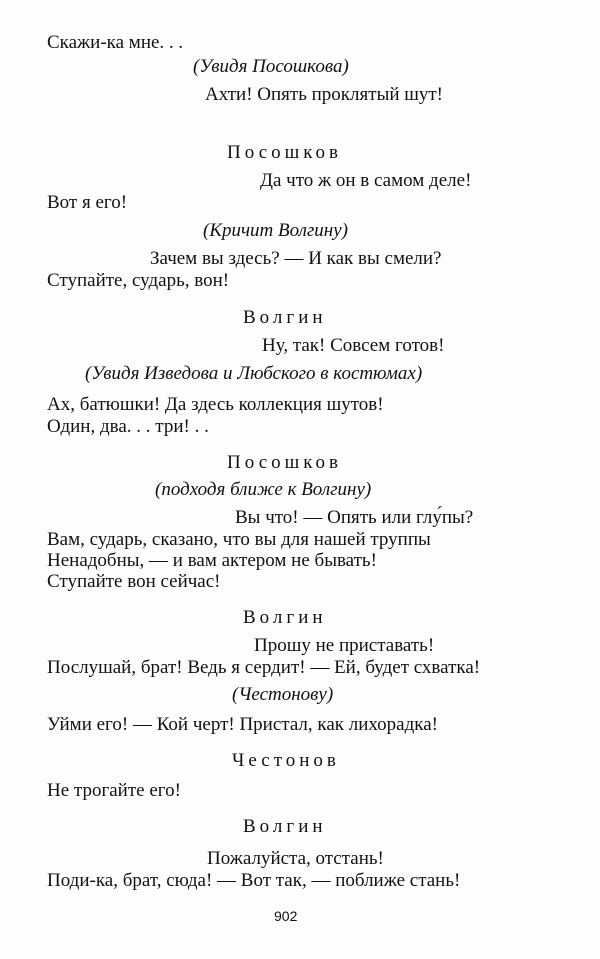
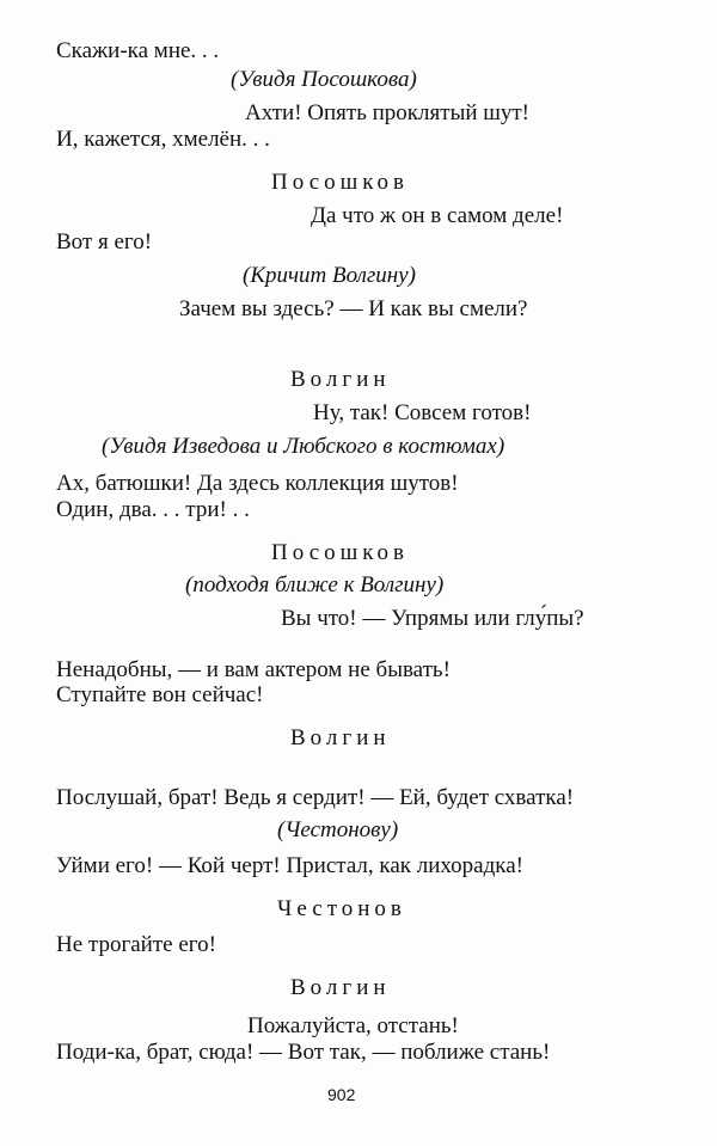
  Скажи-ка мне. . .
  (Увидя Посошкова)
  Ахти! Опять проклятый шут!
+ И, кажется, хмелён. . .
  Посошков
  Да что ж он в самом деле!
  Вот я его!
  (Кричит Волгину)
  Зачем вы здесь? — И как вы смели?
- Ступайте, сударь, вон!
  Волгин
  Ну, так! Совсем готов!
  (Увидя Изведова и Любского в костюмах)
  Ах, батюшки! Да здесь коллекция шутов!
  Один, два. . . три! . .
  Посошков
  (подходя ближе к Волгину)
- Вы что! — Опять или глу́пы?
+ Вы что! — Упрямы или глу́пы?
- Вам, сударь, сказано, что вы для нашей труппы
  Ненадобны, — и вам актером не бывать!
  Ступайте вон сейчас!
  Волгин
- Прошу не приставать!
  Послушай, брат! Ведь я сердит! — Ей, будет схватка!
  (Честонову)
  Уйми его! — Кой черт! Пристал, как лихорадка!
  Честонов
  Не трогайте его!
  Волгин
  Пожалуйста, отстань!
  Поди-ка, брат, сюда! — Вот так, — поближе стань!
  902
